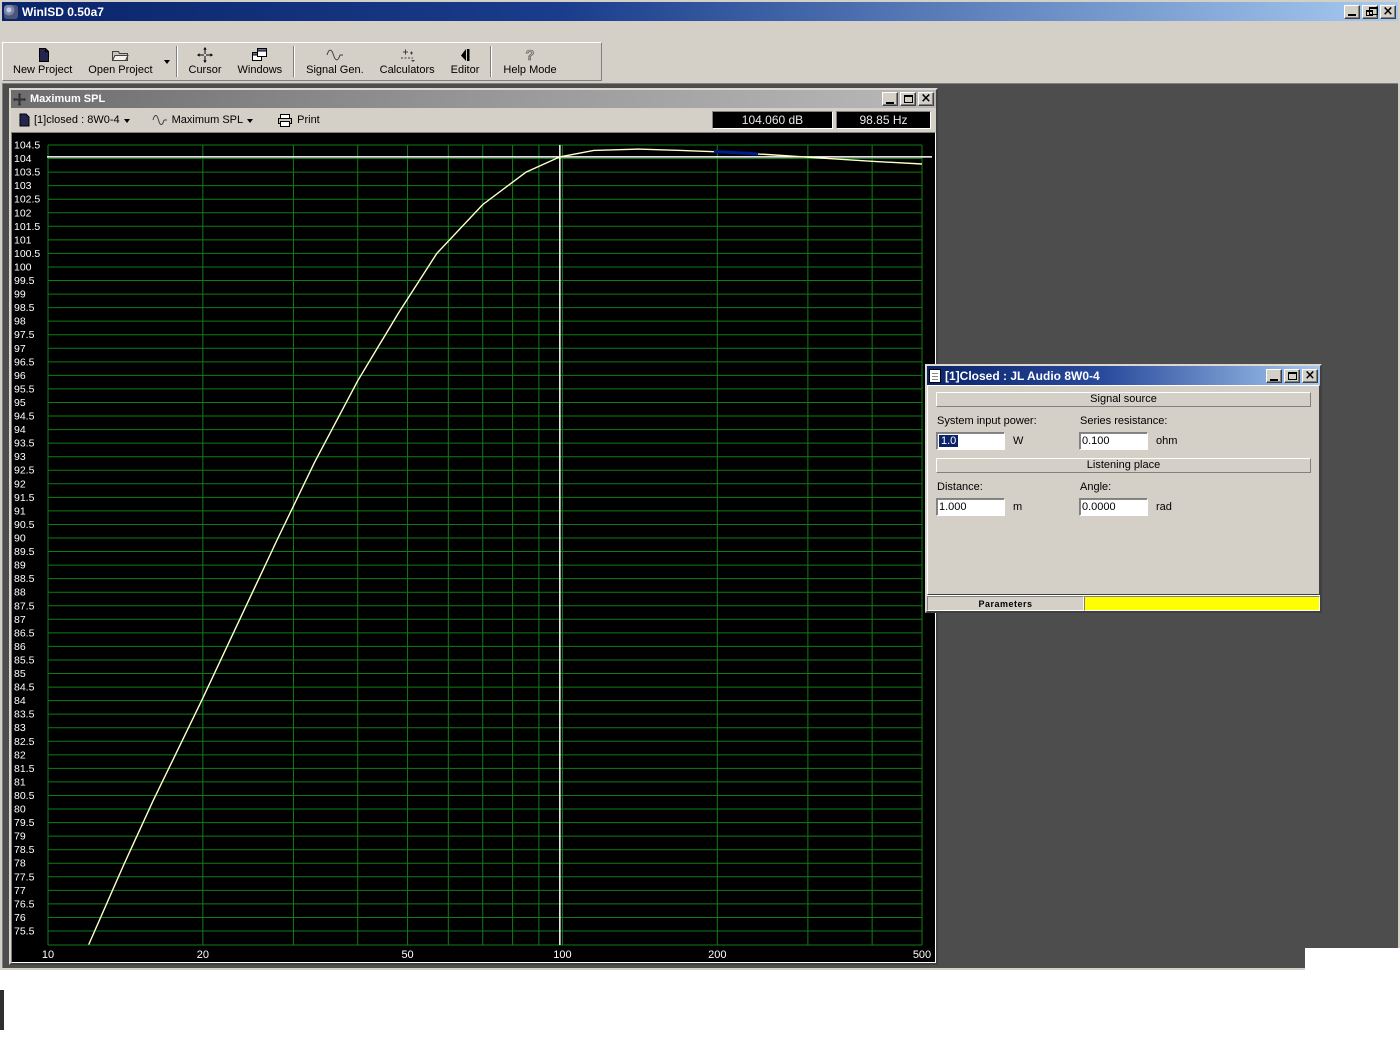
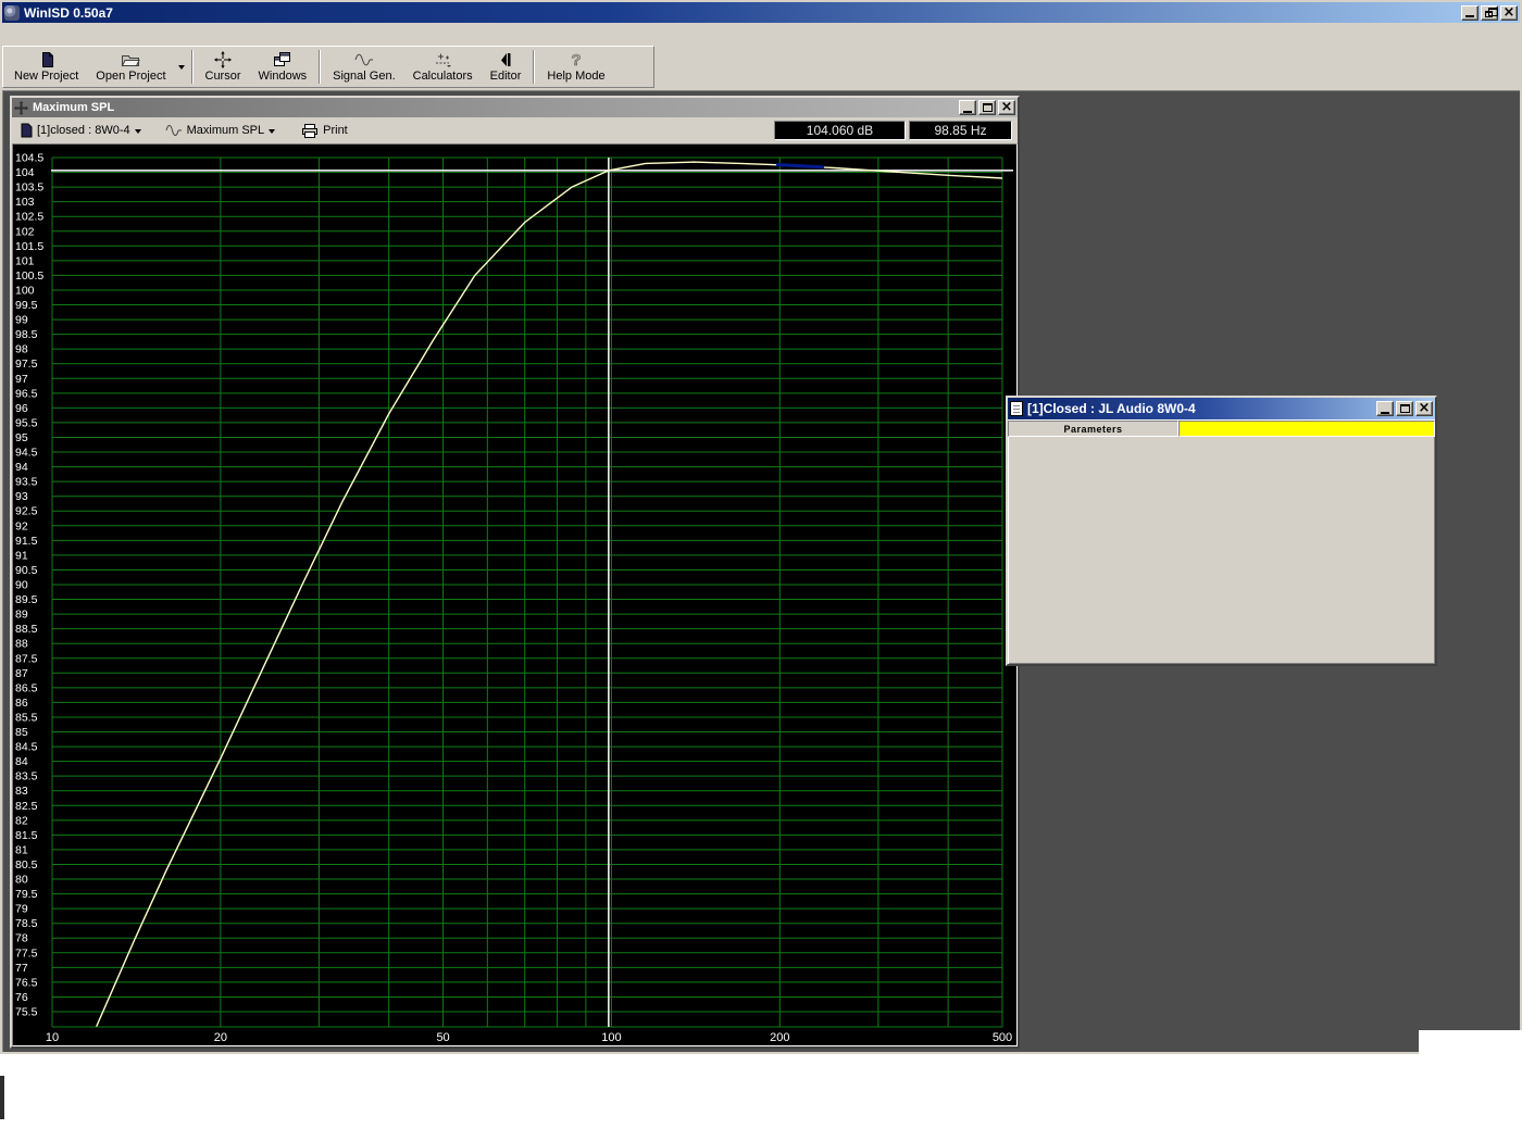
  WinISD 0.50a7
  New Project
  Open Project
  Cursor
  Windows
  Signal Gen.
  Calculators
  Editor
  ?
  Help Mode
  Maximum SPL
  [1]closed : 8W0-4
  Maximum SPL
  Print
  104.060 dB
  98.85 Hz
  104.5
  104
  103.5
  103
  102.5
  102
  101.5
  101
  100.5
  100
  99.5
  99
  98.5
  98
  97.5
  97
  96.5
  96
  95.5
  95
  94.5
  94
  93.5
  93
  92.5
  92
  91.5
  91
  90.5
  90
  89.5
  89
  88.5
  88
  87.5
  87
  86.5
  86
  85.5
  85
  84.5
  84
  83.5
  83
  82.5
  82
  81.5
  81
  80.5
  80
  79.5
  79
  78.5
  78
  77.5
  77
  76.5
  76
  75.5
  10
  20
  50
  100
  200
  500
  [1]Closed : JL Audio 8W0-4
- Signal source
- System input power:
- 1.0
- W
- Series resistance:
- 0.100
- ohm
- Listening place
- Distance:
- 1.000
- m
- Angle:
- 0.0000
- rad
  Parameters
